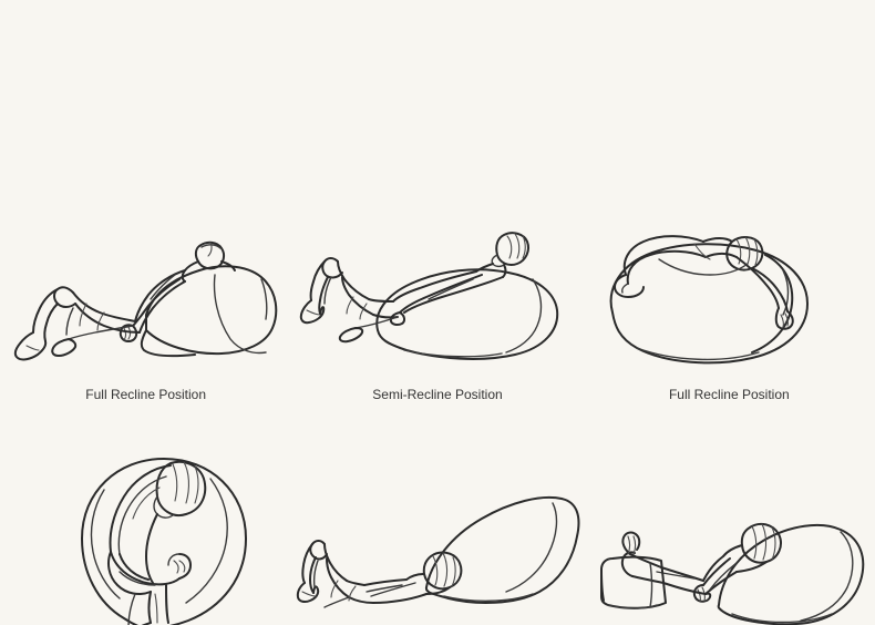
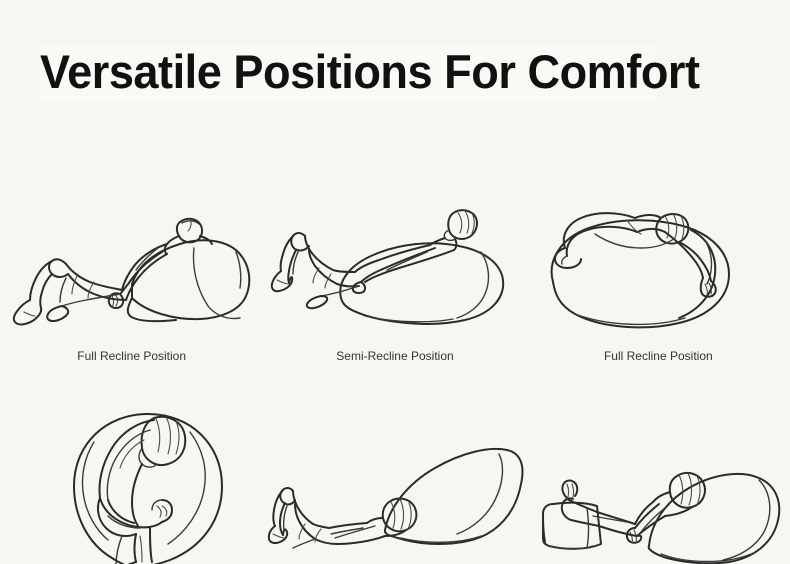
+ Versatile Positions For Comfort
  Full Recline Position
  Semi-Recline Position
  Full Recline Position
